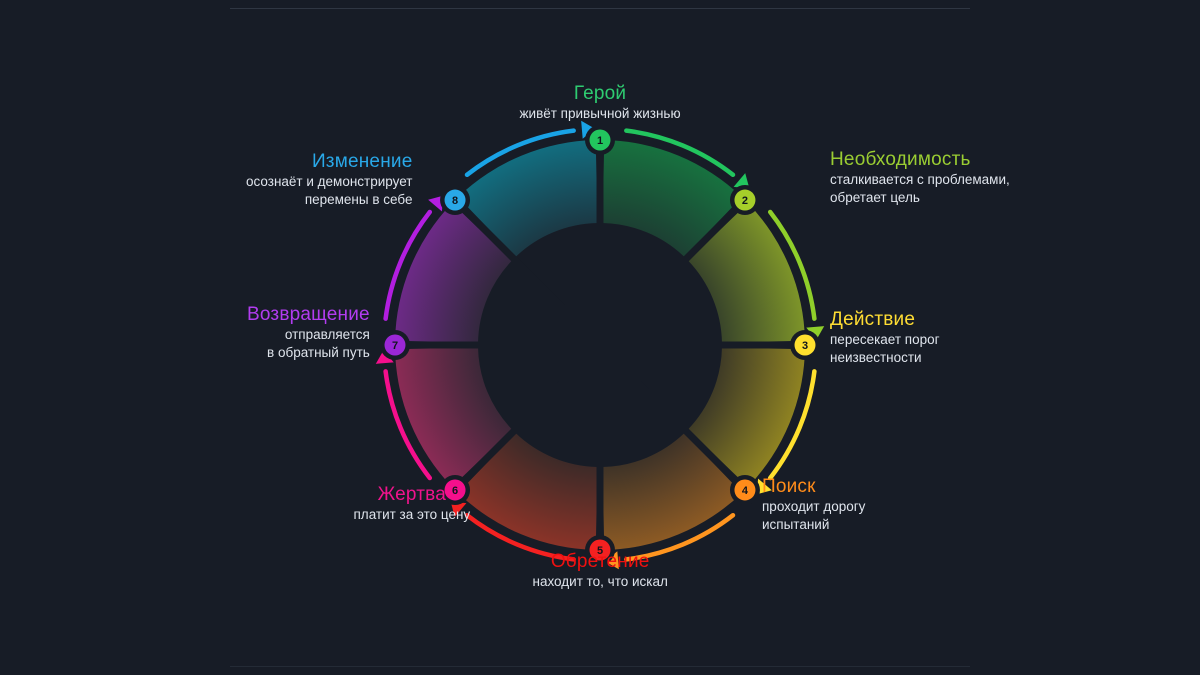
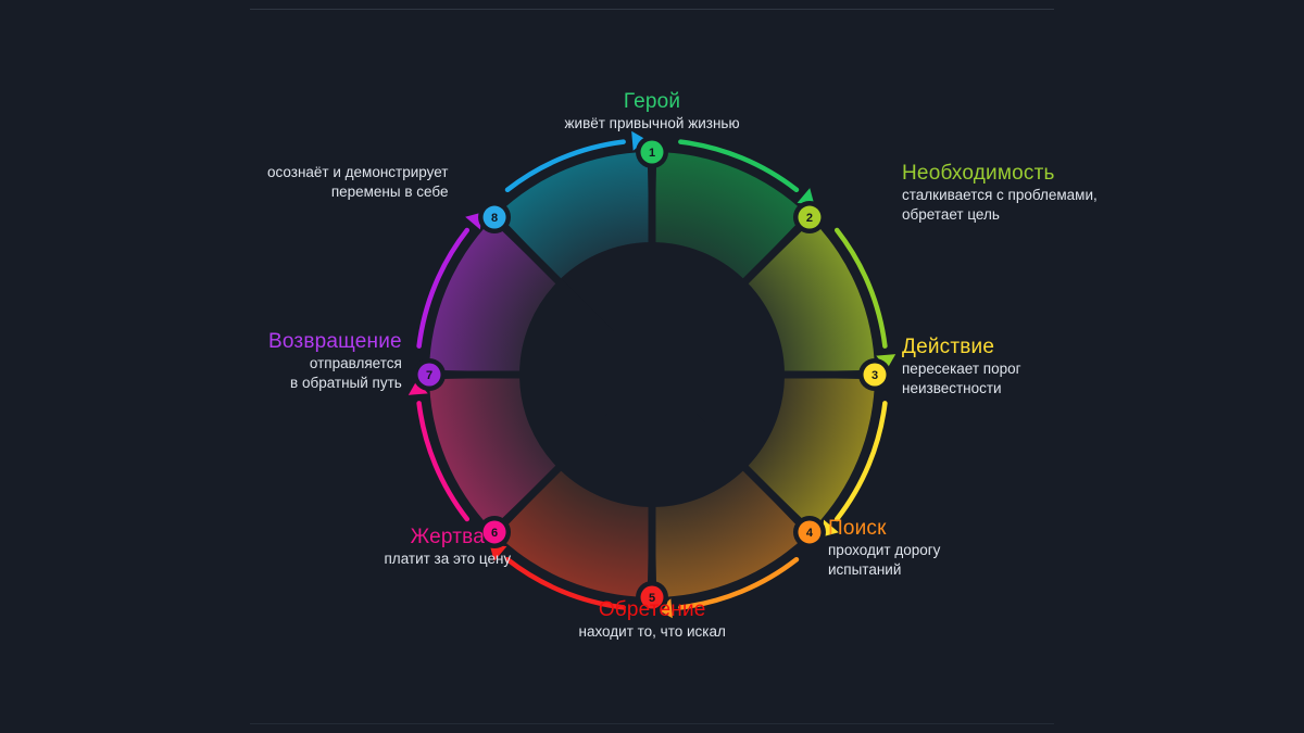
  1
  2
  3
  4
  5
  6
  7
  8
  Герой
  живёт привычной жизнью
  Необходимость
  сталкивается с проблемами,
  обретает цель
  Действие
  пересекает порог
  неизвестности
  Поиск
  проходит дорогу
  испытаний
  Обретение
  находит то, что искал
  Жертва
  платит за это цену
  Возвращение
  отправляется
  в обратный путь
- Изменение
  осознаёт и демонстрирует
  перемены в себе
